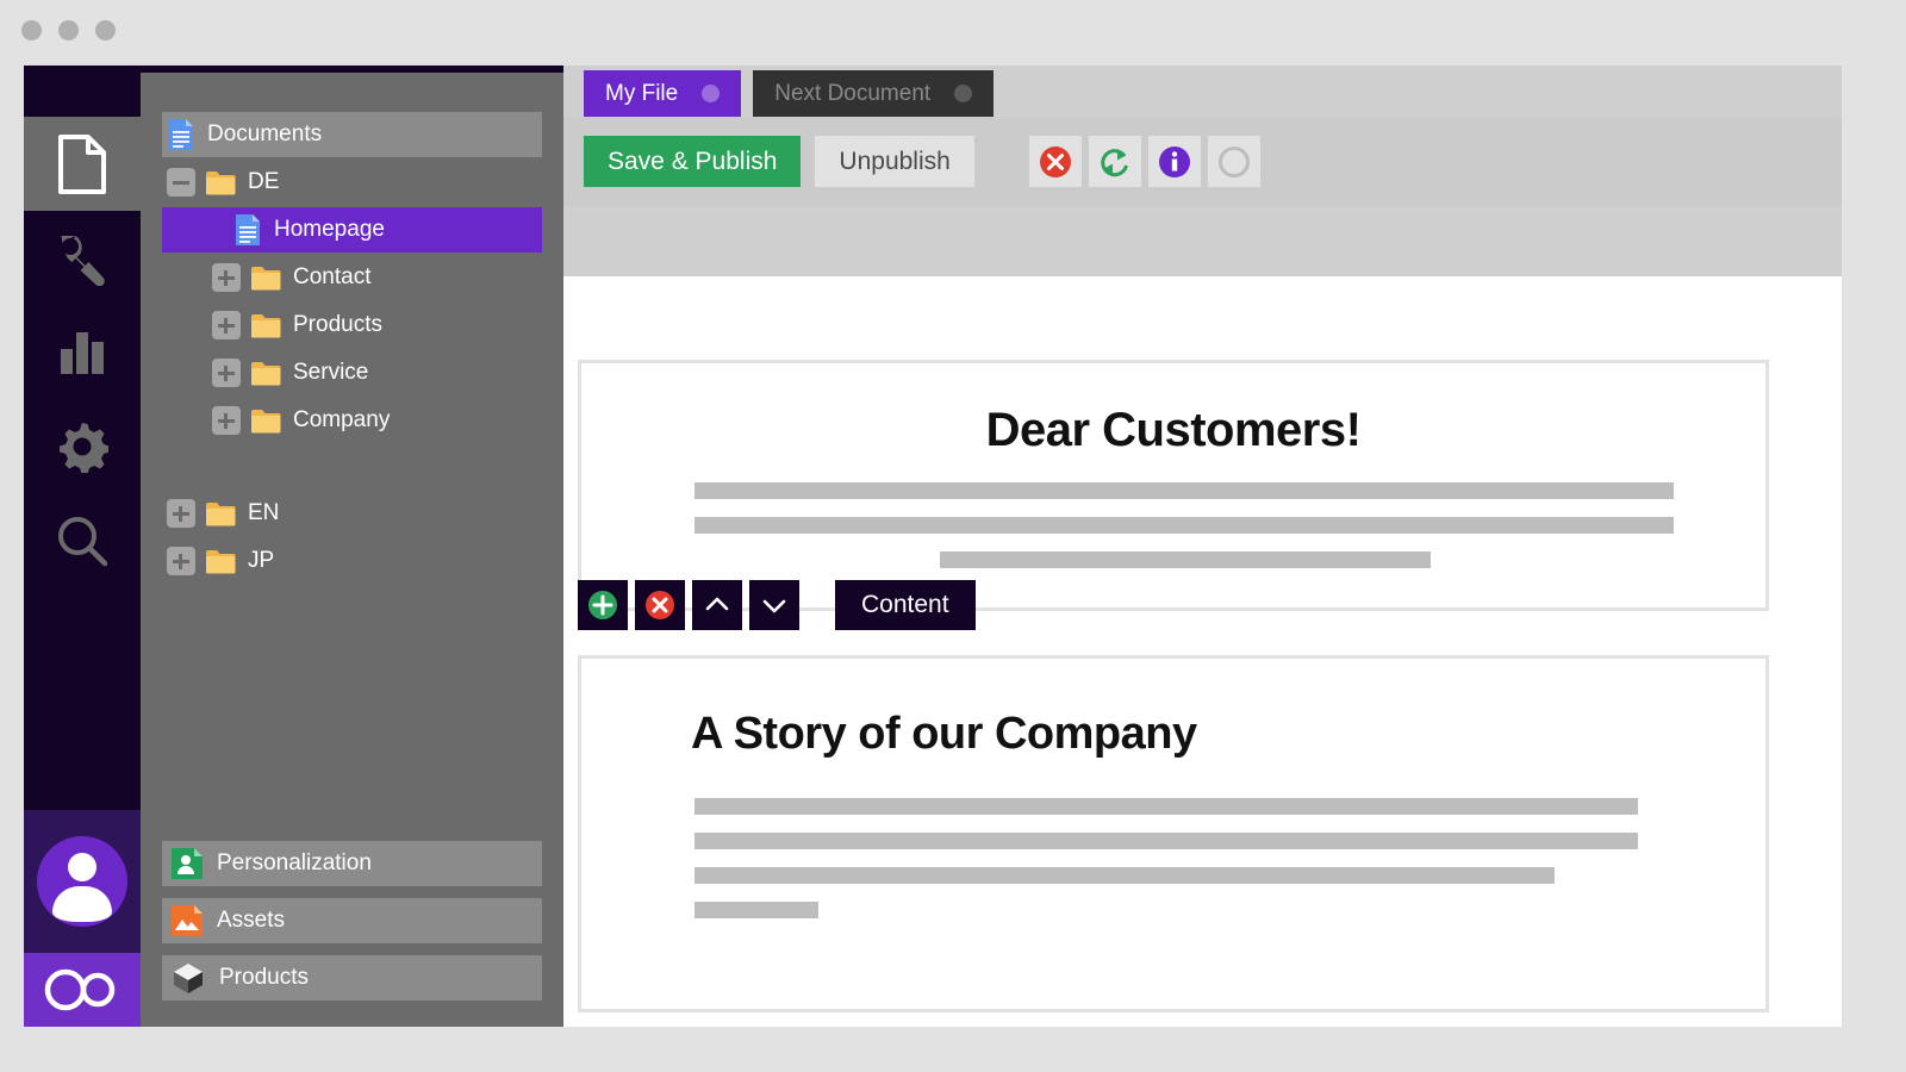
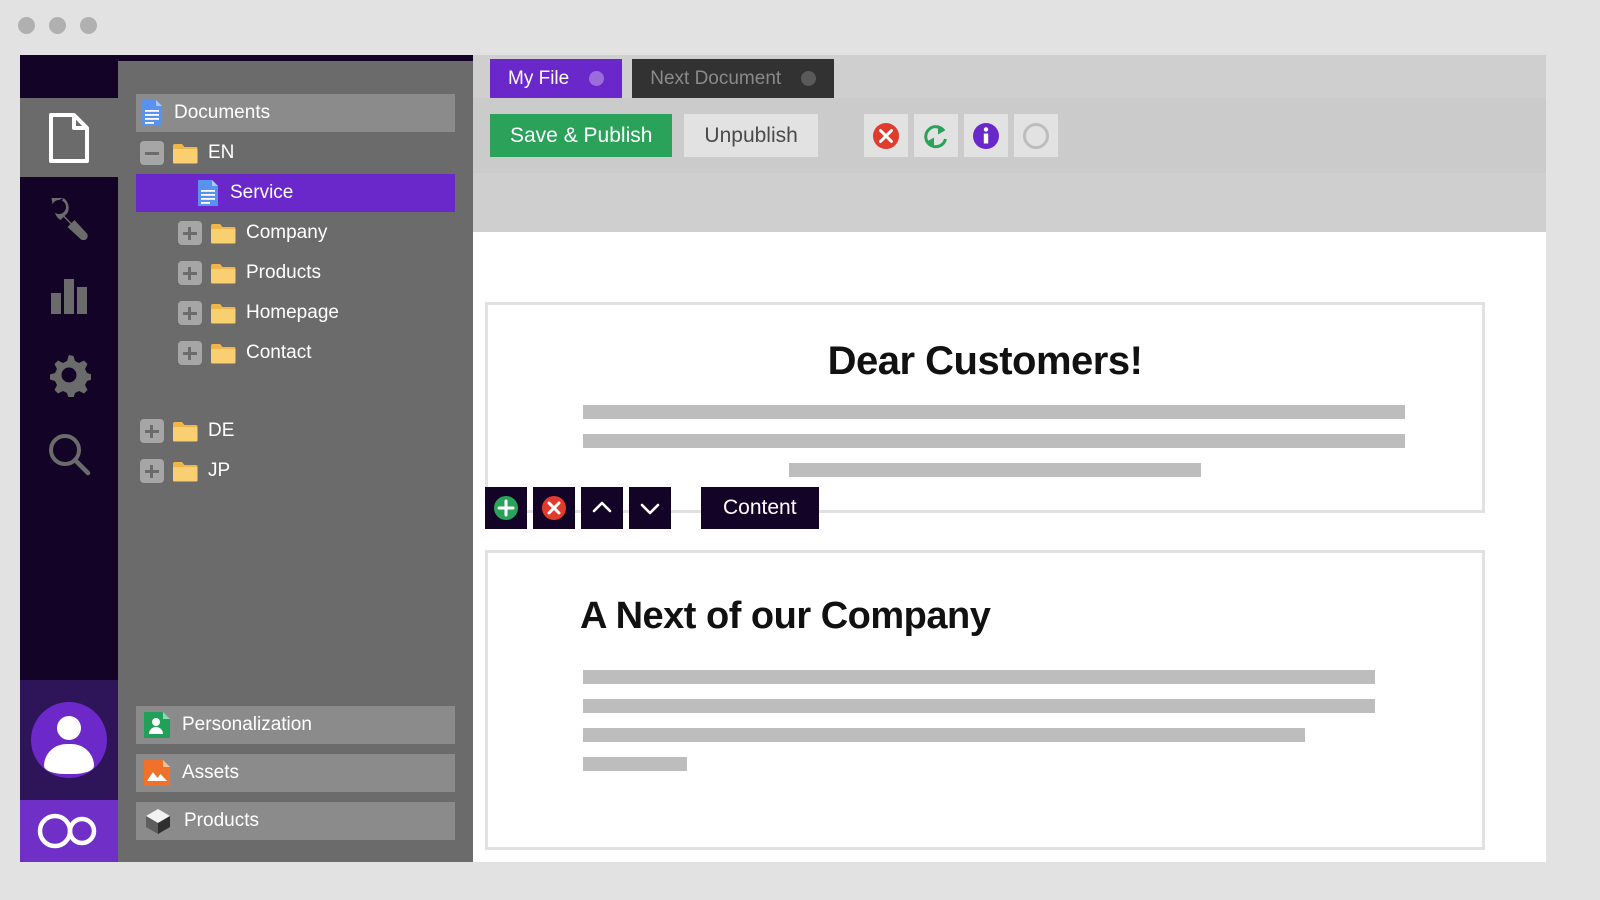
  Documents
- DE
+ EN
- Homepage
+ Service
- Contact
+ Company
  Products
- Service
+ Homepage
- Company
+ Contact
- EN
+ DE
  JP
  Personalization
  Assets
  Products
  My File
  Next Document
  Save & Publish
  Unpublish
  Dear Customers!
  Content
- A Story of our Company
+ A Next of our Company
